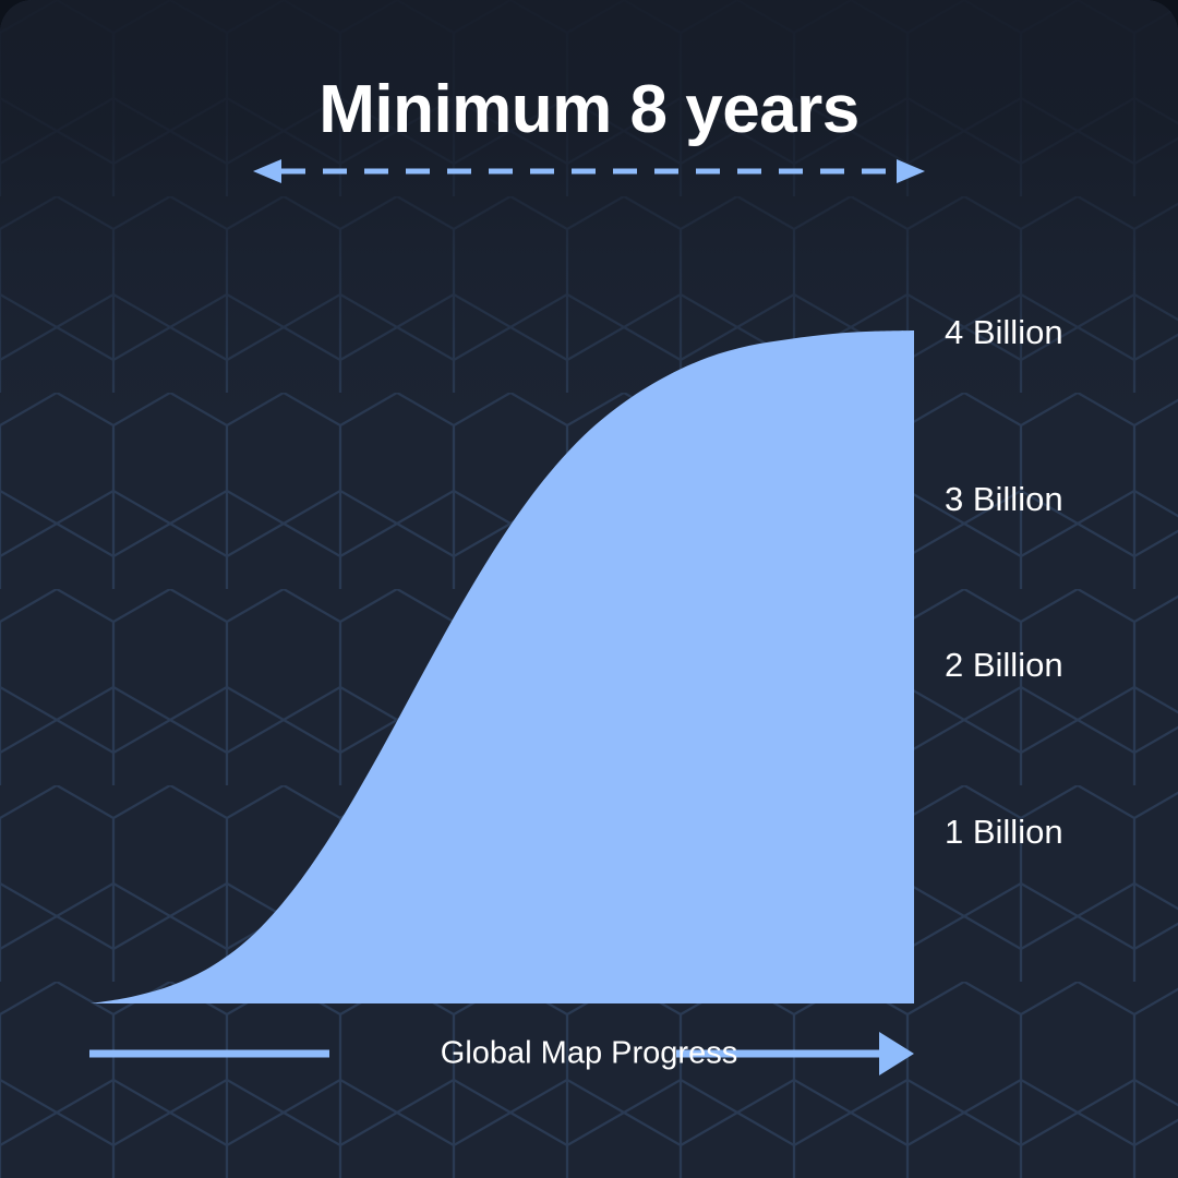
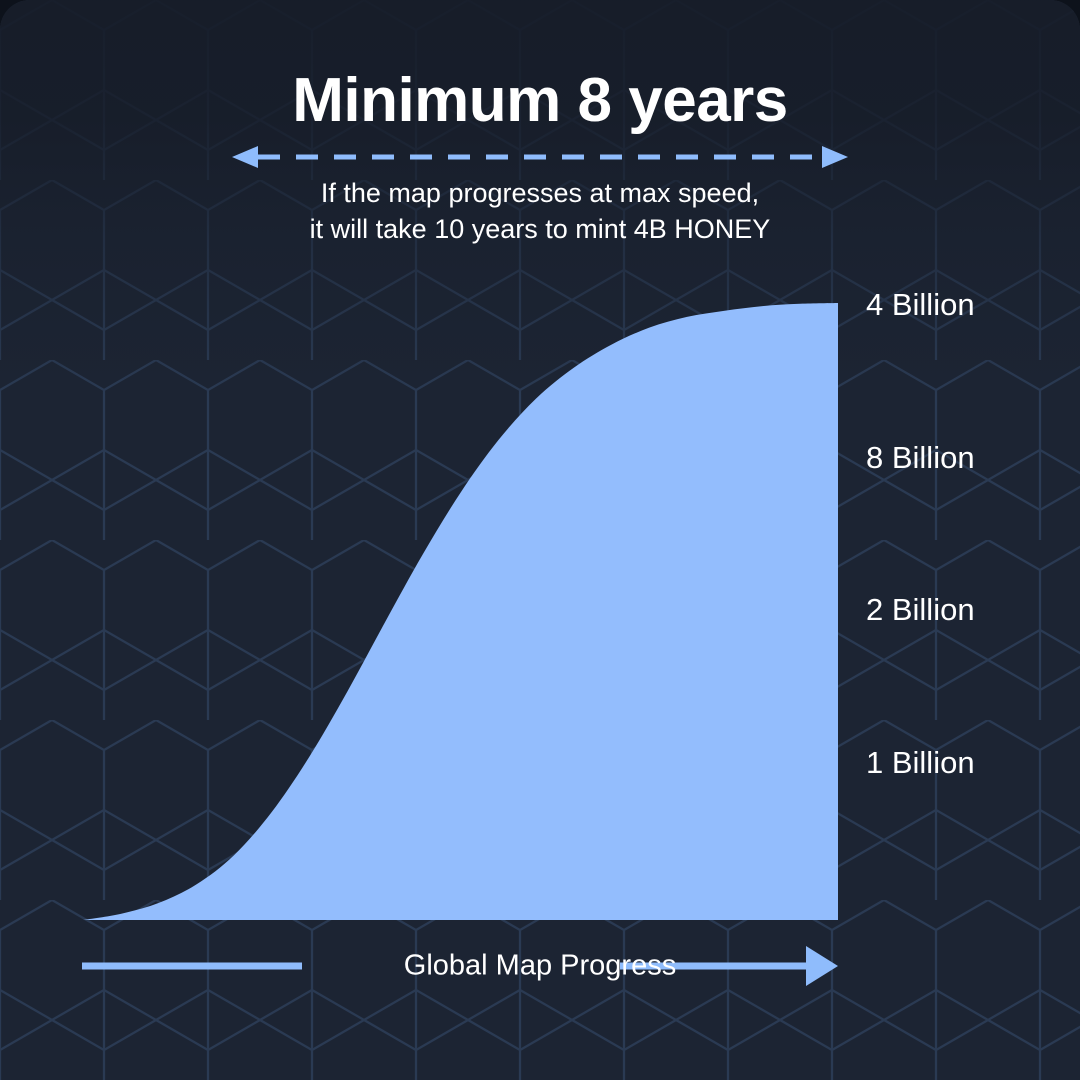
  Minimum 8 years
+ If the map progresses at max speed,
+ it will take 10 years to mint 4B HONEY
  4 Billion
- 3 Billion
+ 8 Billion
  2 Billion
  1 Billion
  Global Map Progress
